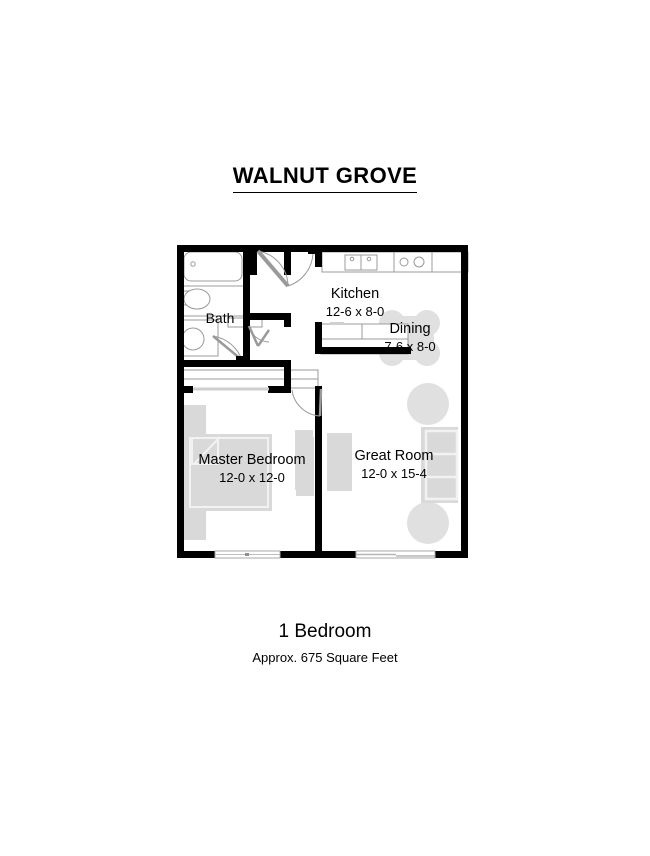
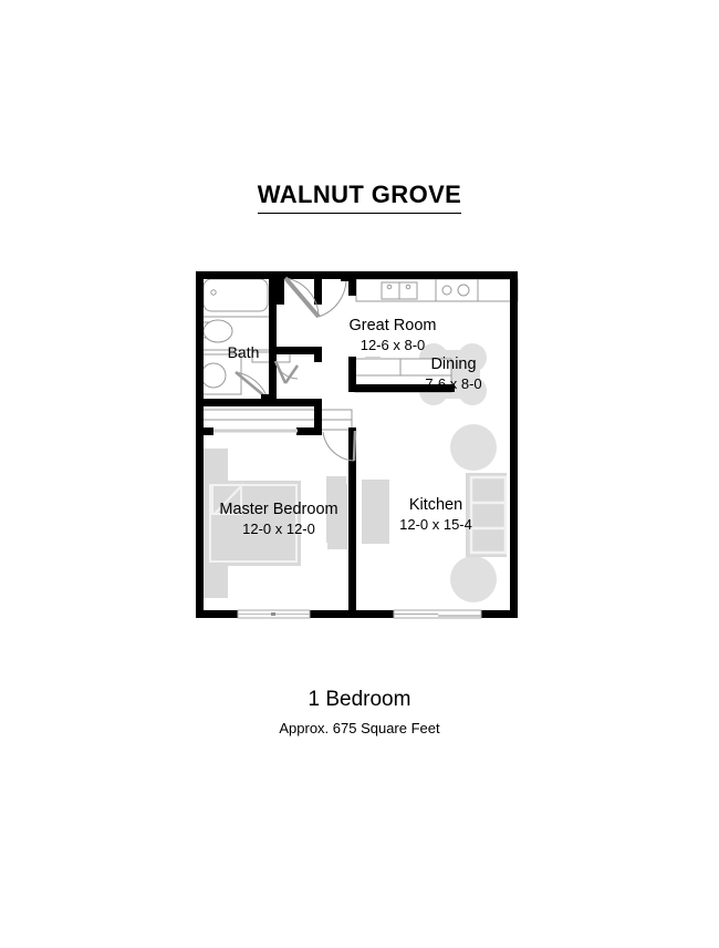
  WALNUT GROVE
  Bath
- Kitchen
+ Great Room
  12-6 x 8-0
  Dining
  7-6 x 8-0
- Great Room
+ Kitchen
  12-0 x 15-4
  Master Bedroom
  12-0 x 12-0
  1 Bedroom
  Approx. 675 Square Feet
